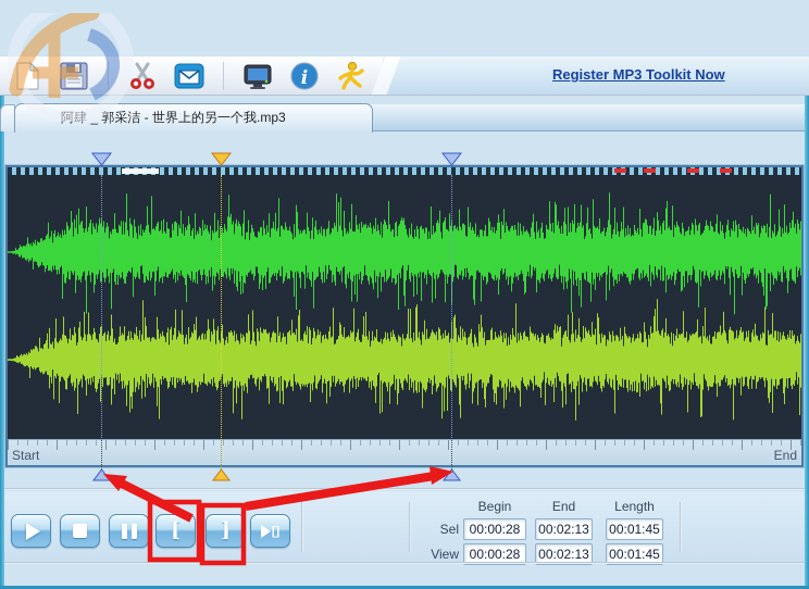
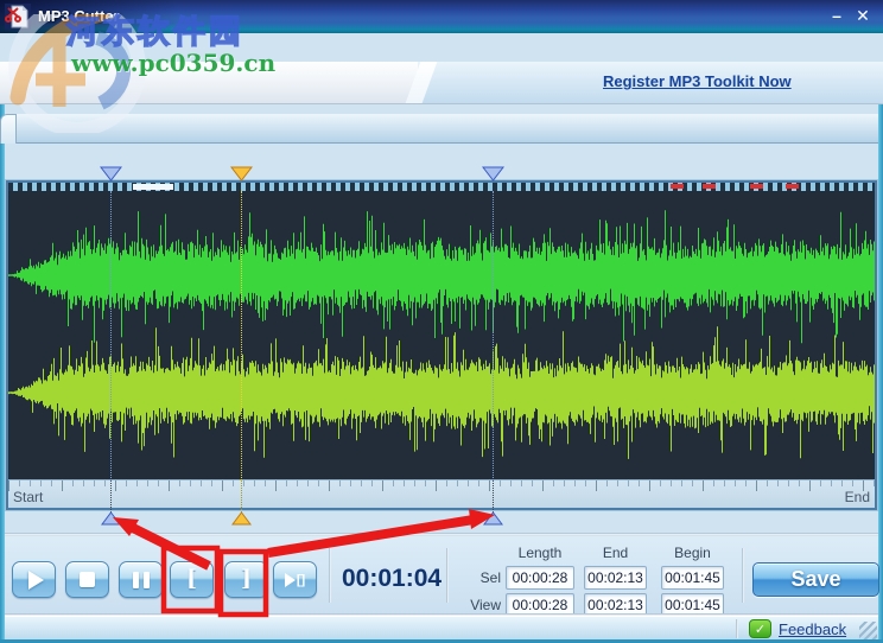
+ MP3 Cutter
+ –
+ ✕
  Register MP3 Toolkit Now
- i
- 阿肆 _ 郭采洁 - 世界上的另一个我.mp3
  Start
  End
  [
  ]
  []
+ 00:01:04
- Begin
+ Length
  End
- Length
+ Begin
  Sel
  00:00:28
  00:02:13
  00:01:45
  View
  00:00:28
  00:02:13
  00:01:45
+ Save
+ ✓
+ Feedback
+ 河东软件园
+ www.pc0359.cn
